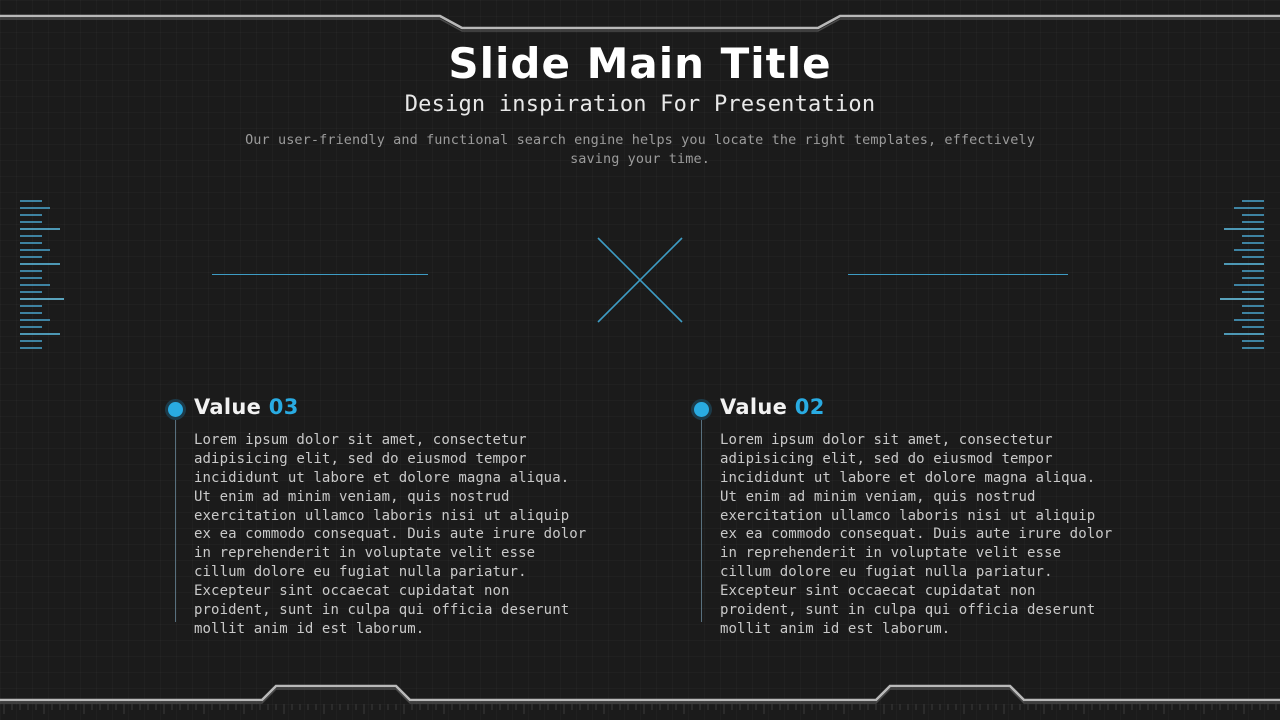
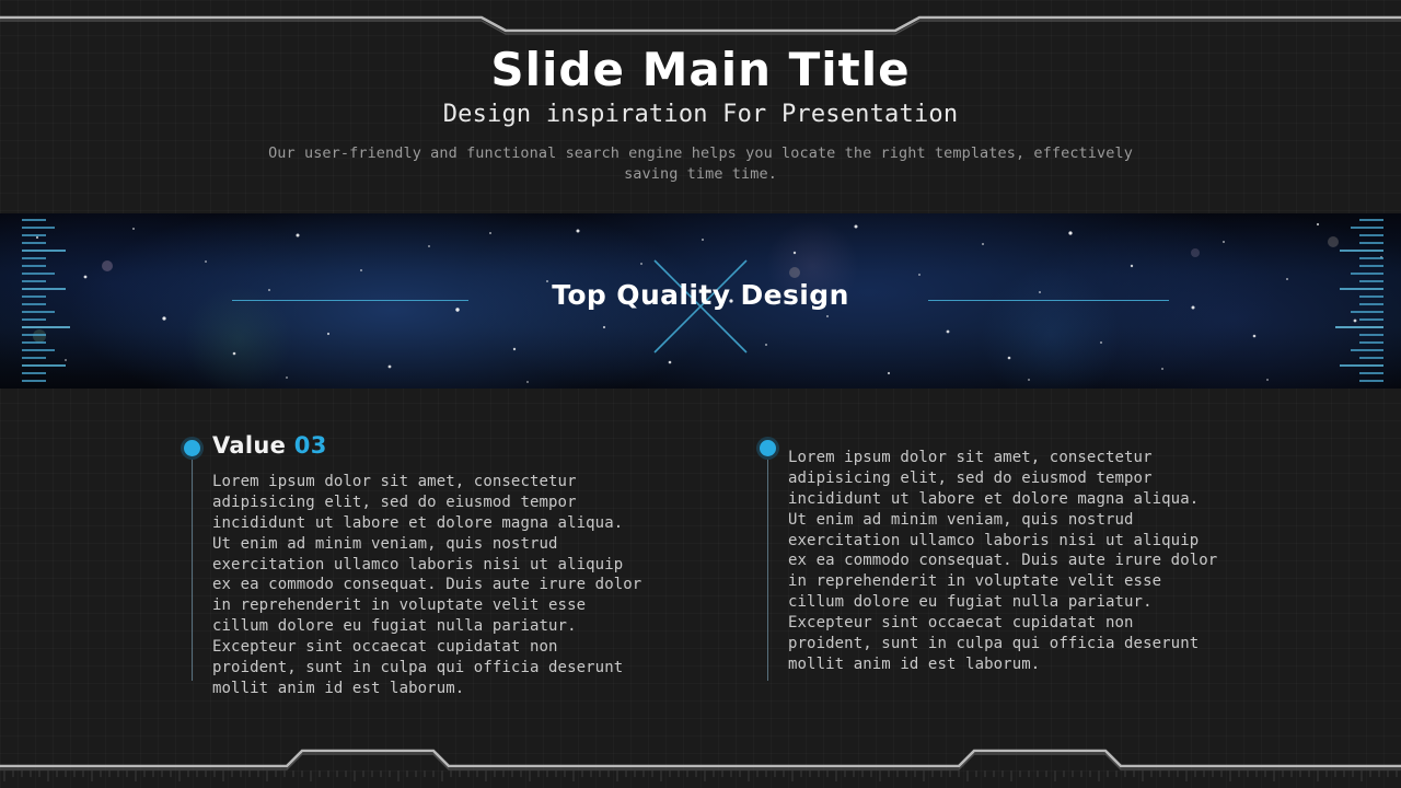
  Slide Main Title
  Design inspiration For Presentation
- Our user-friendly and functional search engine helps you locate the right templates, effectively saving your time.
+ Our user-friendly and functional search engine helps you locate the right templates, effectively saving time time.
+ Top Quality Design
  Value 03
  Lorem ipsum dolor sit amet, consectetur adipisicing elit, sed do eiusmod tempor incididunt ut labore et dolore magna aliqua. Ut enim ad minim veniam, quis nostrud exercitation ullamco laboris nisi ut aliquip ex ea commodo consequat. Duis aute irure dolor in reprehenderit in voluptate velit esse cillum dolore eu fugiat nulla pariatur. Excepteur sint occaecat cupidatat non proident, sunt in culpa qui officia deserunt mollit anim id est laborum.
- Value 02
  Lorem ipsum dolor sit amet, consectetur adipisicing elit, sed do eiusmod tempor incididunt ut labore et dolore magna aliqua. Ut enim ad minim veniam, quis nostrud exercitation ullamco laboris nisi ut aliquip ex ea commodo consequat. Duis aute irure dolor in reprehenderit in voluptate velit esse cillum dolore eu fugiat nulla pariatur. Excepteur sint occaecat cupidatat non proident, sunt in culpa qui officia deserunt mollit anim id est laborum.
